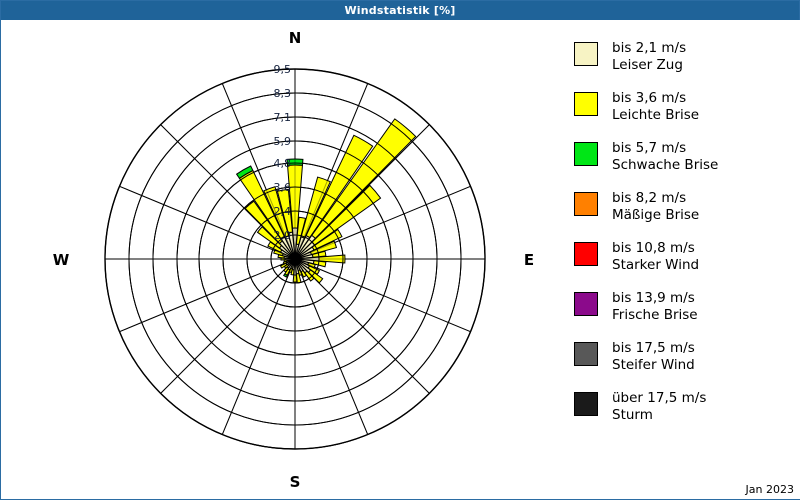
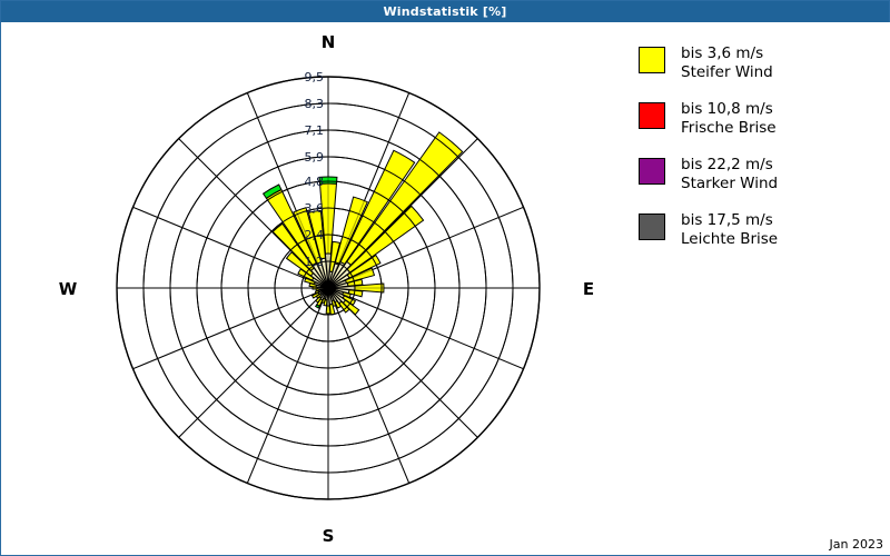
  Windstatistik [%]
- 2,0
+ 1,2
  2,4
  3,6
  4,8
  5,9
  7,1
  8,3
  9,5
  N
  S
  W
  E
- bis 2,1 m/s
- Leiser Zug
  bis 3,6 m/s
- Leichte Brise
+ Steifer Wind
- bis 5,7 m/s
- Schwache Brise
- bis 8,2 m/s
- Mäßige Brise
  bis 10,8 m/s
- Starker Wind
+ Frische Brise
- bis 13,9 m/s
+ bis 22,2 m/s
- Frische Brise
+ Starker Wind
  bis 17,5 m/s
- Steifer Wind
+ Leichte Brise
- über 17,5 m/s
- Sturm
  Jan 2023
